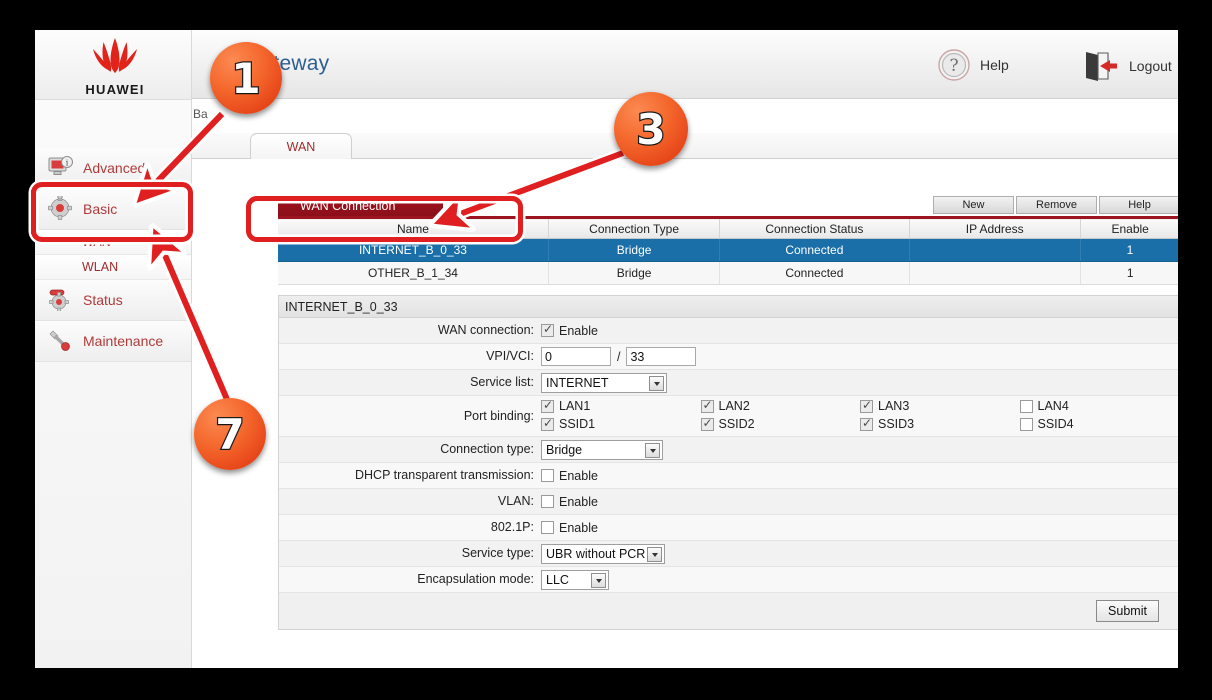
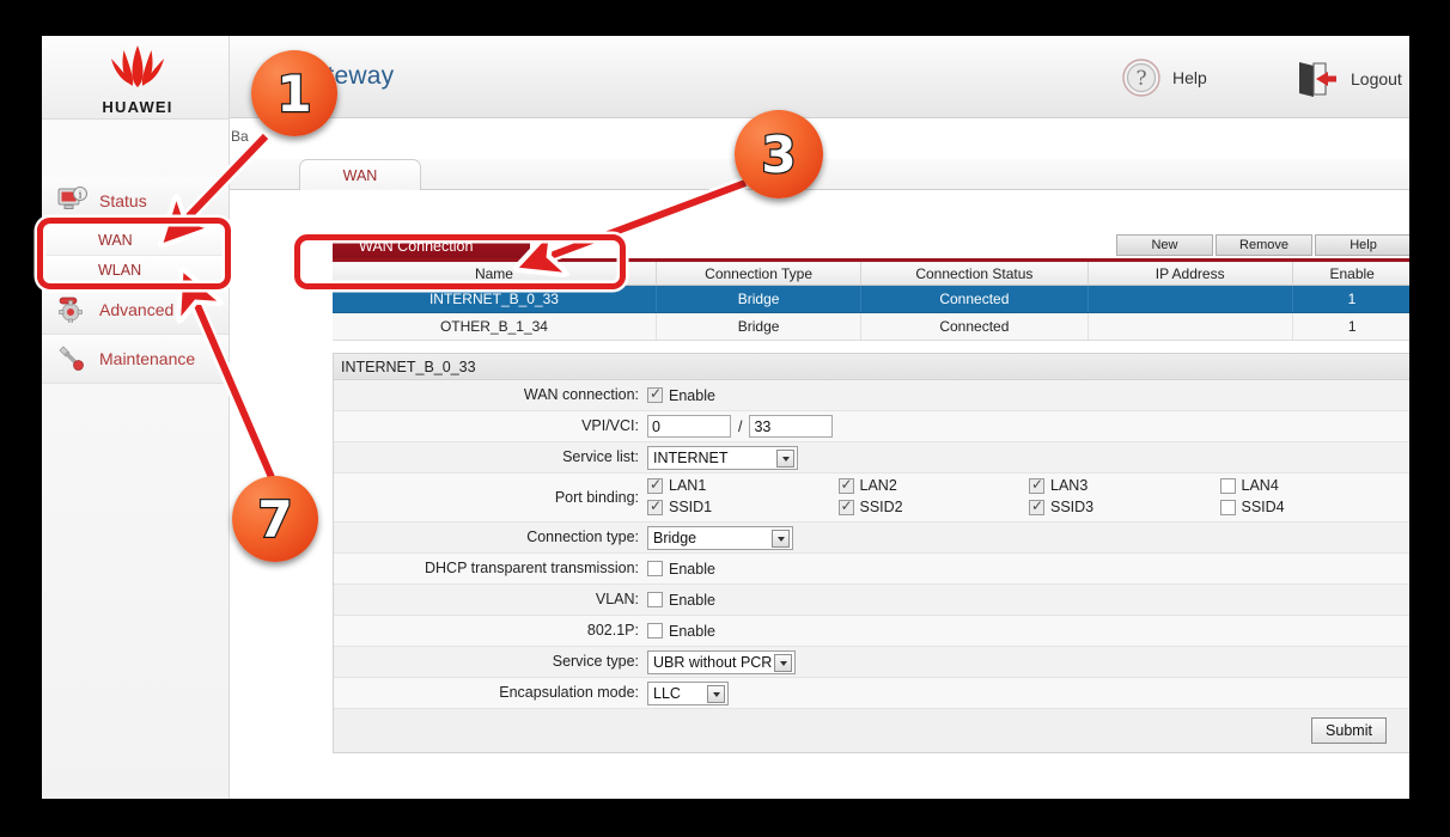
  HUAWEI
  i
- Advanced
+ Status
- Basic
  WAN
  WLAN
- Status
+ Advanced
  Maintenance
  ?
  Help
  Logout
  Ba
  WAN
  WAN Connection
  New
  Remove
  Help
  Name	Connection Type	Connection Status	IP Address	Enable
  INTERNET_B_0_33	Bridge	Connected		1
  OTHER_B_1_34	Bridge	Connected		1
  INTERNET_B_0_33
  WAN connection:
  Enable
  VPI/VCI:
  0
  /
  33
  Service list:
  INTERNET
  Port binding:
  LAN1
  SSID1
  LAN2
  SSID2
  LAN3
  SSID3
  LAN4
  SSID4
  Connection type:
  Bridge
  DHCP transparent transmission:
  Enable
  VLAN:
  Enable
  802.1P:
  Enable
  Service type:
  UBR without PCR
  Encapsulation mode:
  LLC
  Submit
  1
  7
  3
